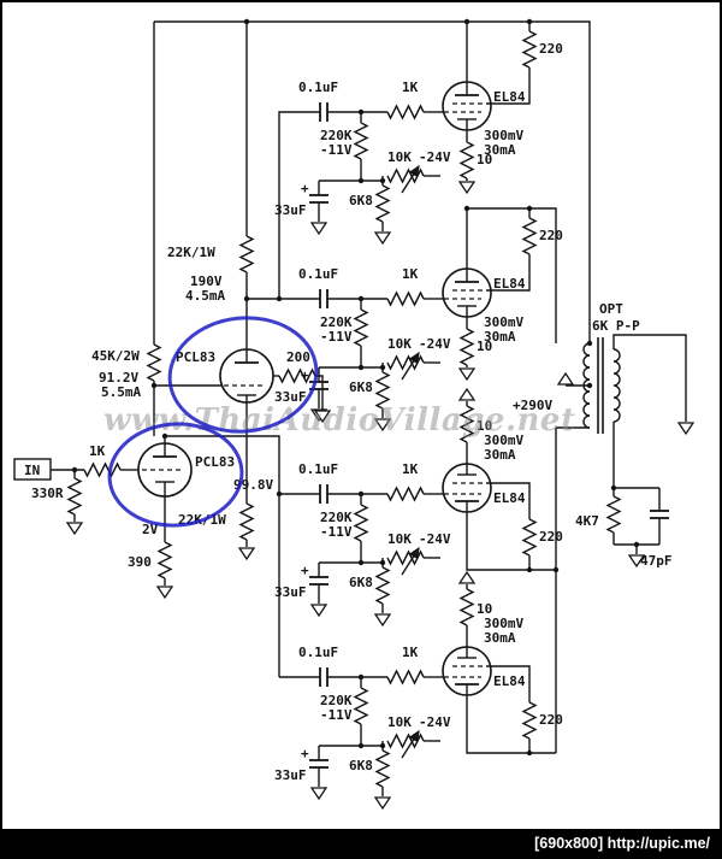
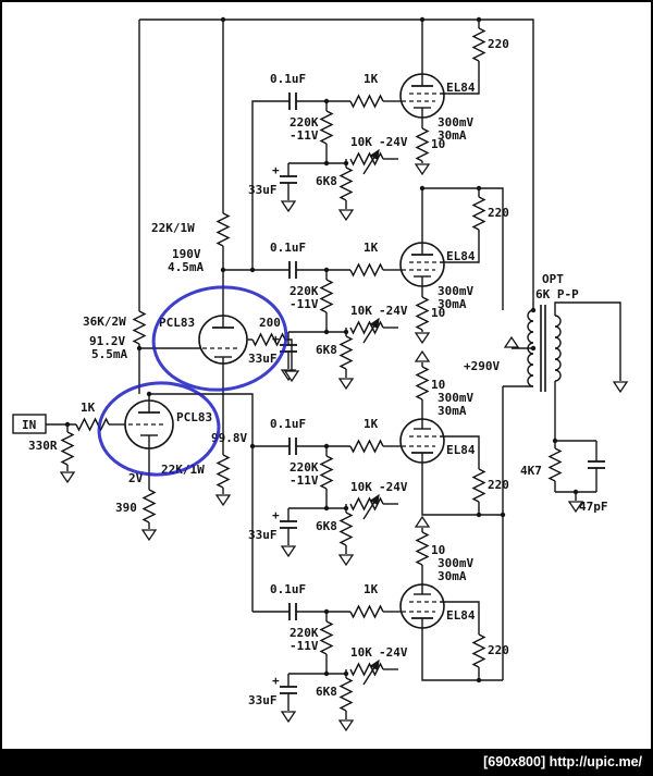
  IN
  1K
  330R
  2V
  390
  22K/1W
- 45K/2W
+ 36K/2W
  91.2V
  5.5mA
  22K/1W
  190V
  4.5mA
  PCL83
  200
  PCL83
  99.8V
  0.1uF
  1K
  220K
  -11V
  10K
  -24V
  6K8
  33uF
  +
  EL84
  220
  300mV
  30mA
  10
  0.1uF
  1K
  220K
  -11V
  10K
  -24V
  6K8
  33uF
  +
  EL84
  220
  300mV
  30mA
  10
  0.1uF
  1K
  220K
  -11V
  10K
  -24V
  6K8
  33uF
  +
  EL84
  220
  300mV
  30mA
  10
  0.1uF
  1K
  220K
  -11V
  10K
  -24V
  6K8
  33uF
  +
  EL84
  220
  300mV
  30mA
  10
  OPT
  6K P-P
  +290V
  4K7
  47pF
- www.ThaiAudioVillage.net
  [690x800] http://upic.me/
